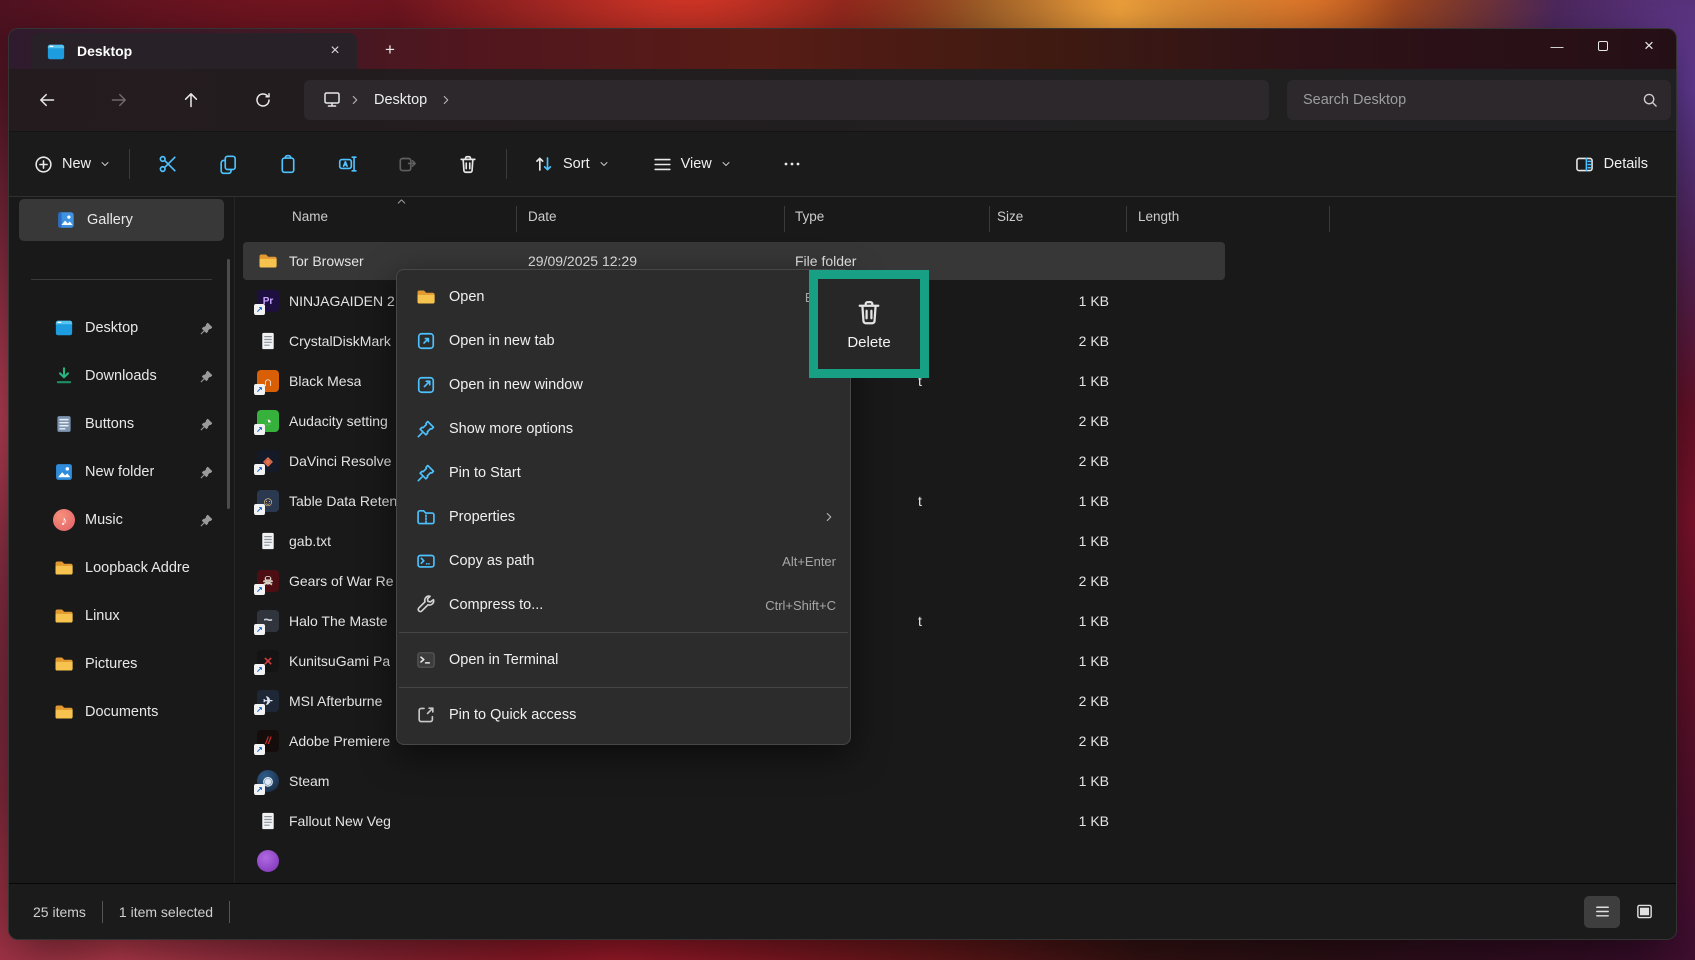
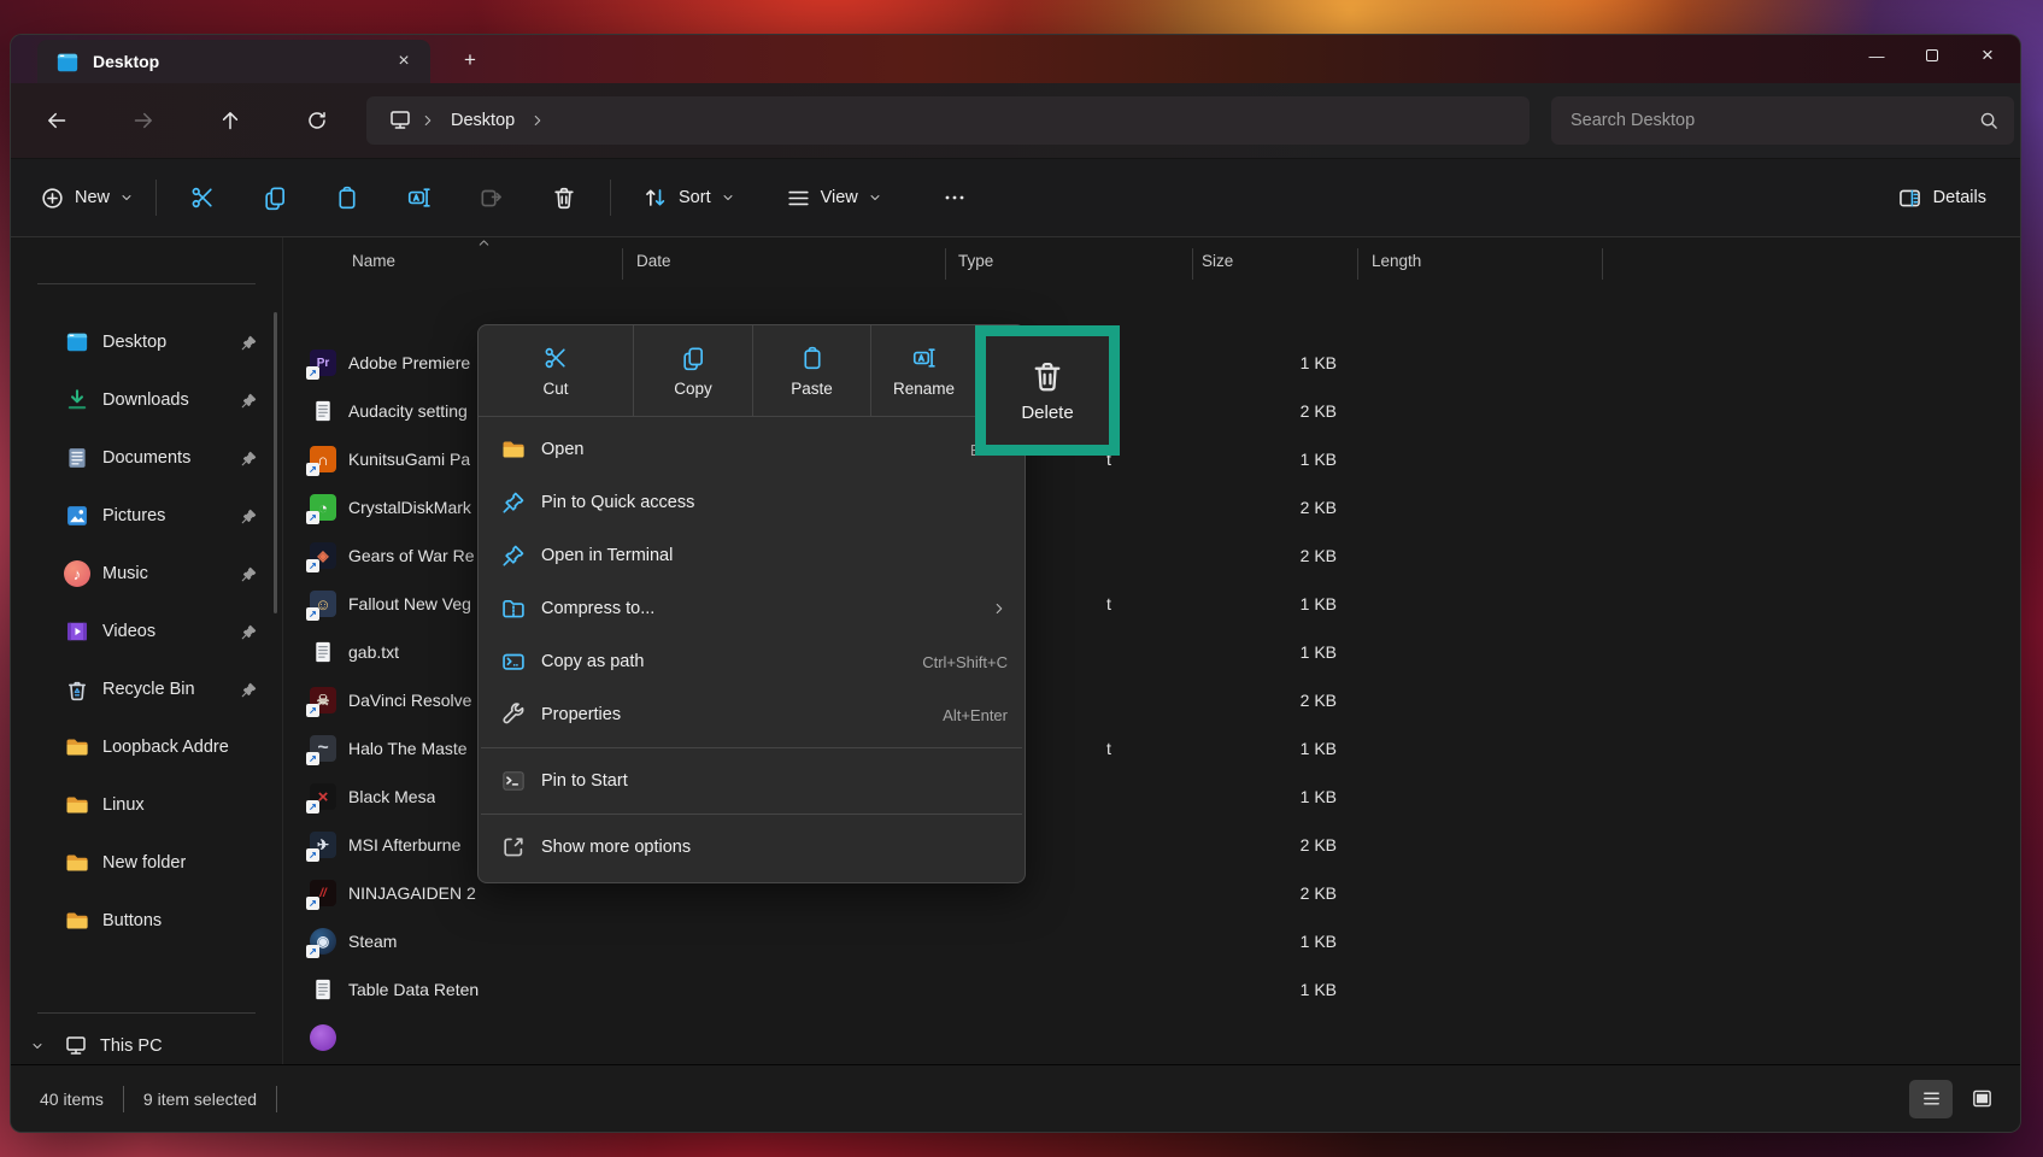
  Desktop
  ×
  +
  —
  ×
  Desktop
  Search Desktop
  New
  Sort
  View
  Details
- Gallery
  Desktop
  Downloads
- Buttons
+ Documents
- New folder
+ Pictures
  ♪
  Music
+ Videos
+ Recycle Bin
  Loopback Addre
  Linux
- Pictures
+ New folder
- Documents
+ Buttons
+ This PC
  Name
  Date
  Type
  Size
  Length
- Tor Browser
- 29/09/2025 12:29
- File folder
  Pr
  ↗
- NINJAGAIDEN 2
+ Adobe Premiere
  1 KB
- CrystalDiskMark
+ Audacity setting
  2 KB
  ∩
  ↗
- Black Mesa
+ KunitsuGami Pa
  t
  1 KB
  ◔
  ↗
- Audacity setting
+ CrystalDiskMark
  2 KB
  ◈
  ↗
- DaVinci Resolve
+ Gears of War Re
  2 KB
  ☺
  ↗
- Table Data Reten
+ Fallout New Veg
  t
  1 KB
  gab.txt
  1 KB
  ☠
  ↗
- Gears of War Re
+ DaVinci Resolve
  2 KB
  ~
  ↗
  Halo The Maste
  t
  1 KB
  ×
  ↗
- KunitsuGami Pa
+ Black Mesa
  1 KB
  ✈
  ↗
  MSI Afterburne
  2 KB
  //
  ↗
- Adobe Premiere
+ NINJAGAIDEN 2
  2 KB
  ◉
  ↗
  Steam
  1 KB
- Fallout New Veg
+ Table Data Reten
  1 KB
+ Cut
+ Copy
+ Paste
+ Rename
  Open
- Open in new tab
- Open in new window
- Show more options
+ Pin to Quick access
- Pin to Start
+ Open in Terminal
- Properties
+ Compress to...
  Copy as path
- Alt+Enter
+ Ctrl+Shift+C
- Compress to...
+ Properties
- Ctrl+Shift+C
+ Alt+Enter
- Open in Terminal
+ Pin to Start
- Pin to Quick access
+ Show more options
  Delete
- 25 items
+ 40 items
- 1 item selected
+ 9 item selected
